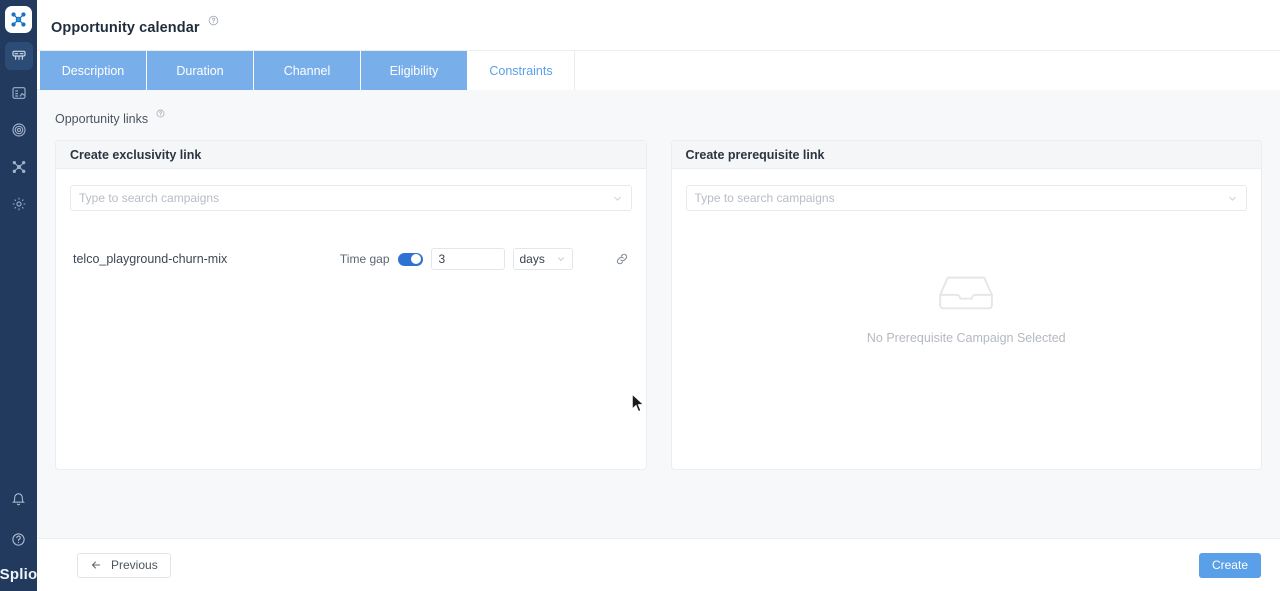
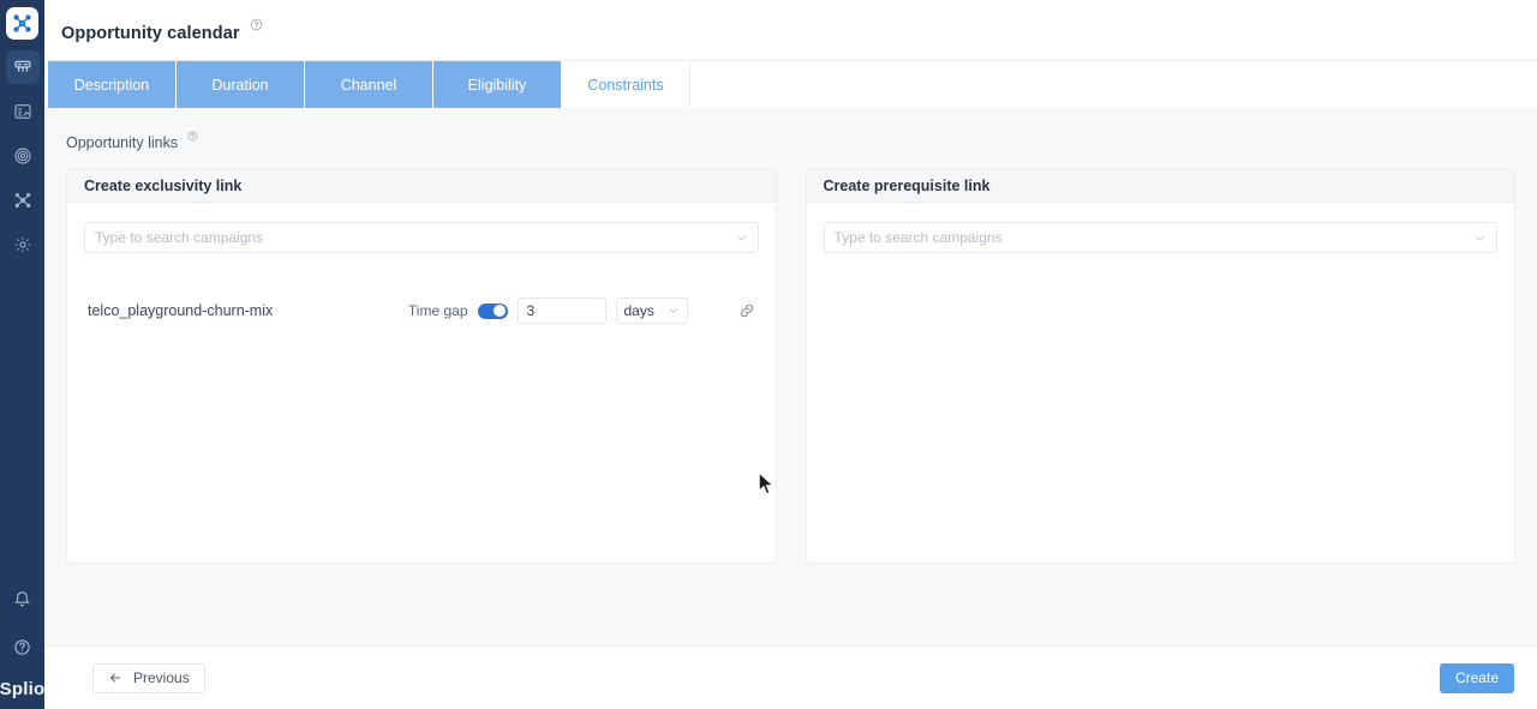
  Splio
  Opportunity calendar
  Description
  Duration
  Channel
  Eligibility
  Constraints
  Opportunity links
  Create exclusivity link
  Type to search campaigns
  telco_playground-churn-mix
  Time gap
  3
  days
  Create prerequisite link
  Type to search campaigns
- No Prerequisite Campaign Selected
  Previous
  Create
